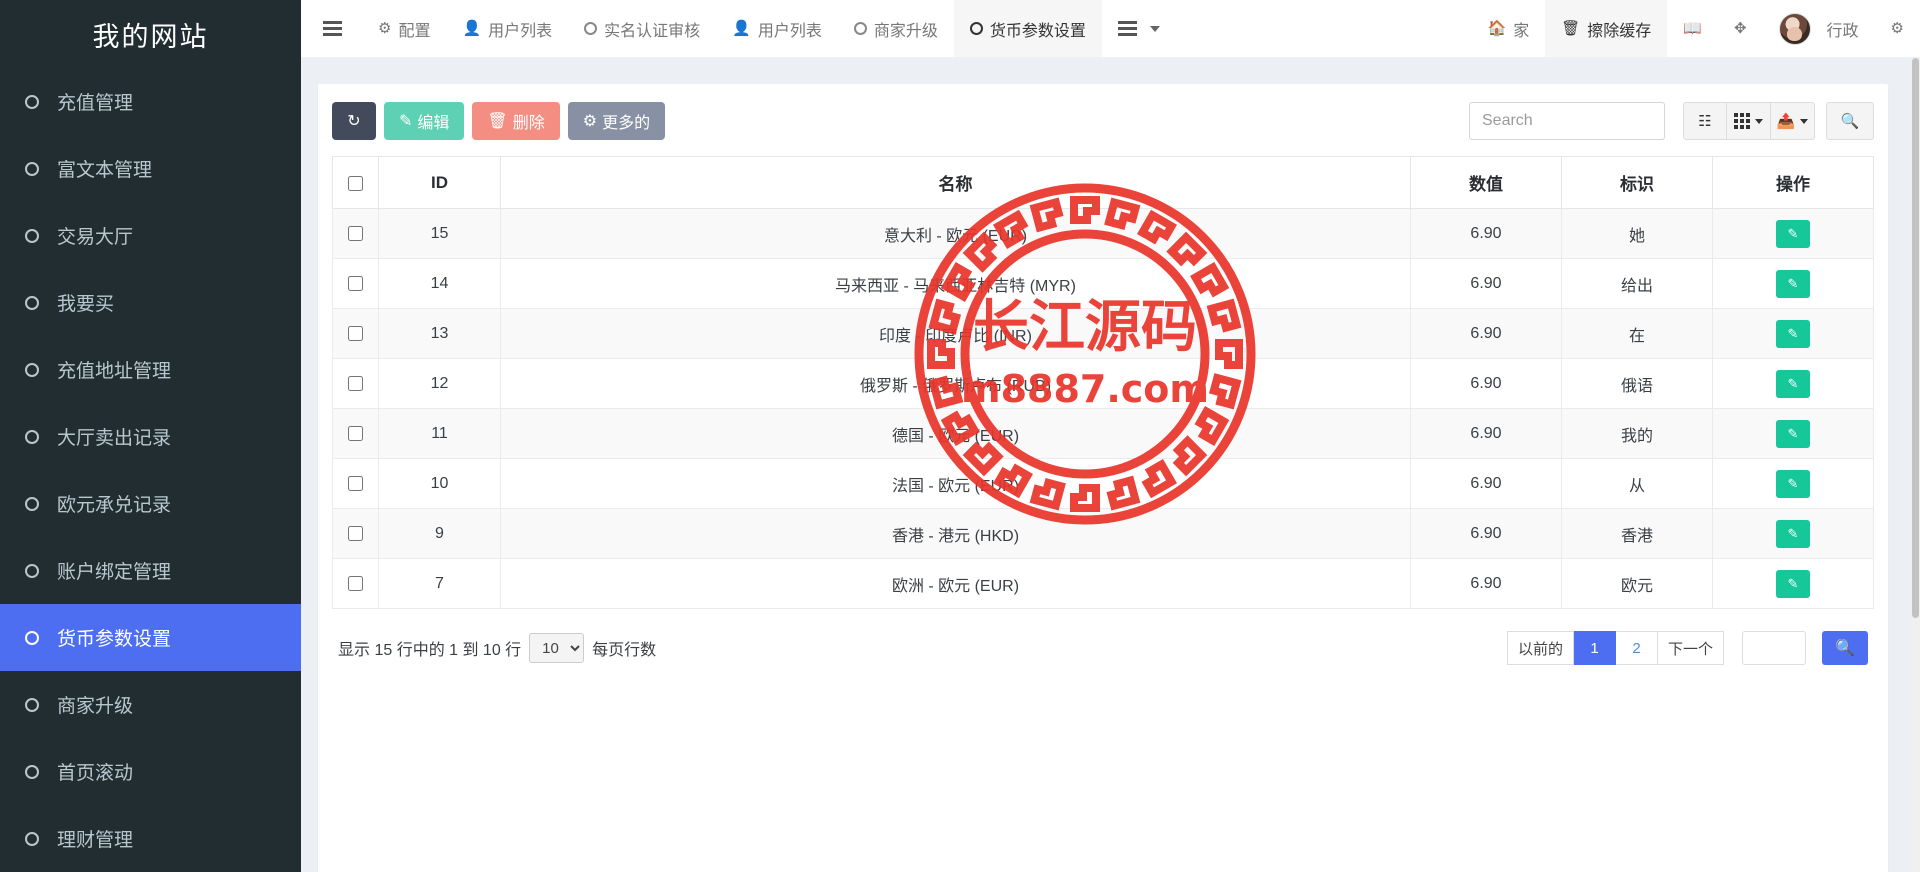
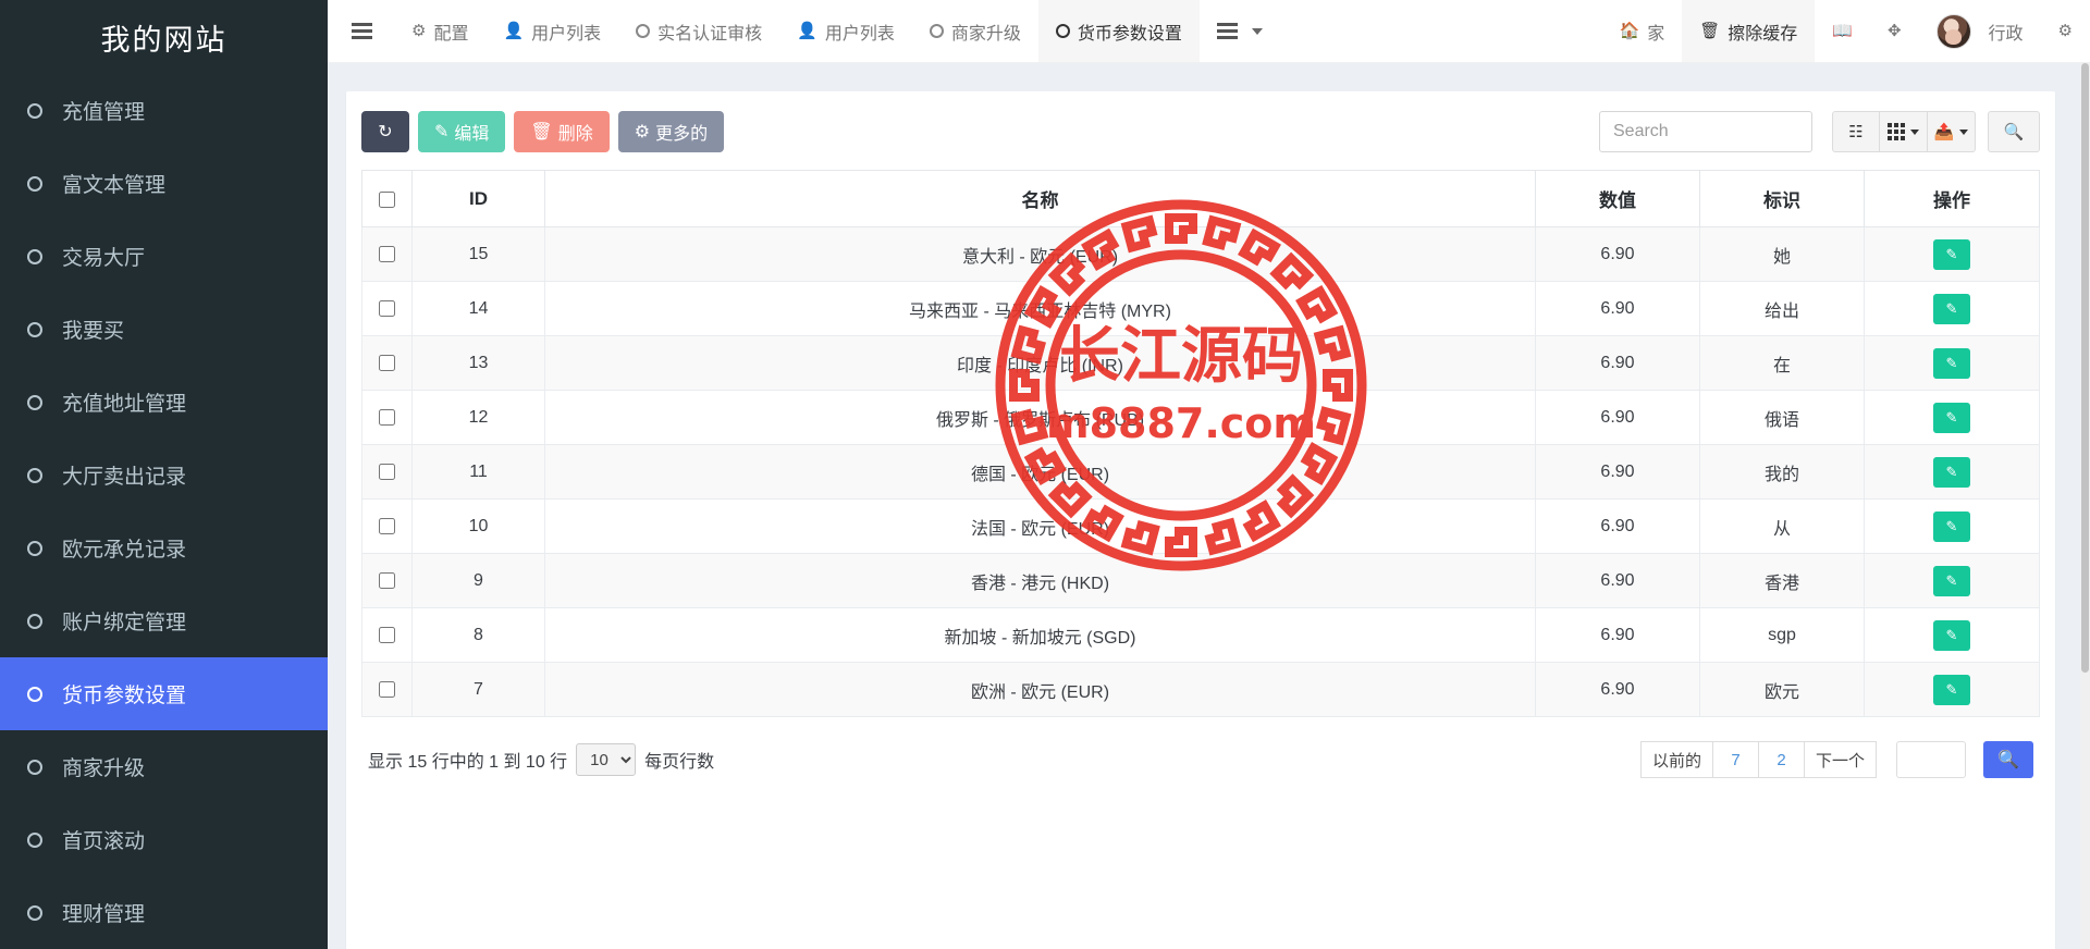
  我的网站
  充值管理
  富文本管理
  交易大厅
  我要买
  充值地址管理
  大厅卖出记录
  欧元承兑记录
  账户绑定管理
  货币参数设置
  商家升级
  首页滚动
  理财管理
  ⚙
  配置
  👤
  用户列表
  实名认证审核
  👤
  用户列表
  商家升级
  货币参数设置
  🏠
  家
  🗑
  擦除缓存
  📖
  ✥
  行政
  ⚙
  ↻
  ✎
  编辑
  🗑
  删除
  ⚙
  更多的
  Search
  ☷
  📤
  🔍
  	ID	名称	数值	标识	操作
  	15	意大利 - 欧E)	6.90	她	✎
  	14	马来西亚 - 马西吉特 (MYR)	6.90	给出	✎
  	13	印度 印度比 (INR)	6.90	在	✎
  	12	俄罗斯 -斯卢布 (RUB)	6.90	俄语	✎
  	11	德国 - 欧 (ER)	6.90	我的	✎
  	10	法国 - 欧元U)	6.90	从	✎
  	9	香港 - 港元 (HKD)	6.90	香港	✎
+ 	8	新加坡 - 新加坡元 (SGD)	6.90	sgp	✎
  	7	欧洲 - 欧元 (EUR)	6.90	欧元	✎
  显示 15 行中的 1 到 10 行
  10
  每页行数
  以前的
- 1
+ 7
  2
  下一个
  🔍
  长江源码
  m8887.com
